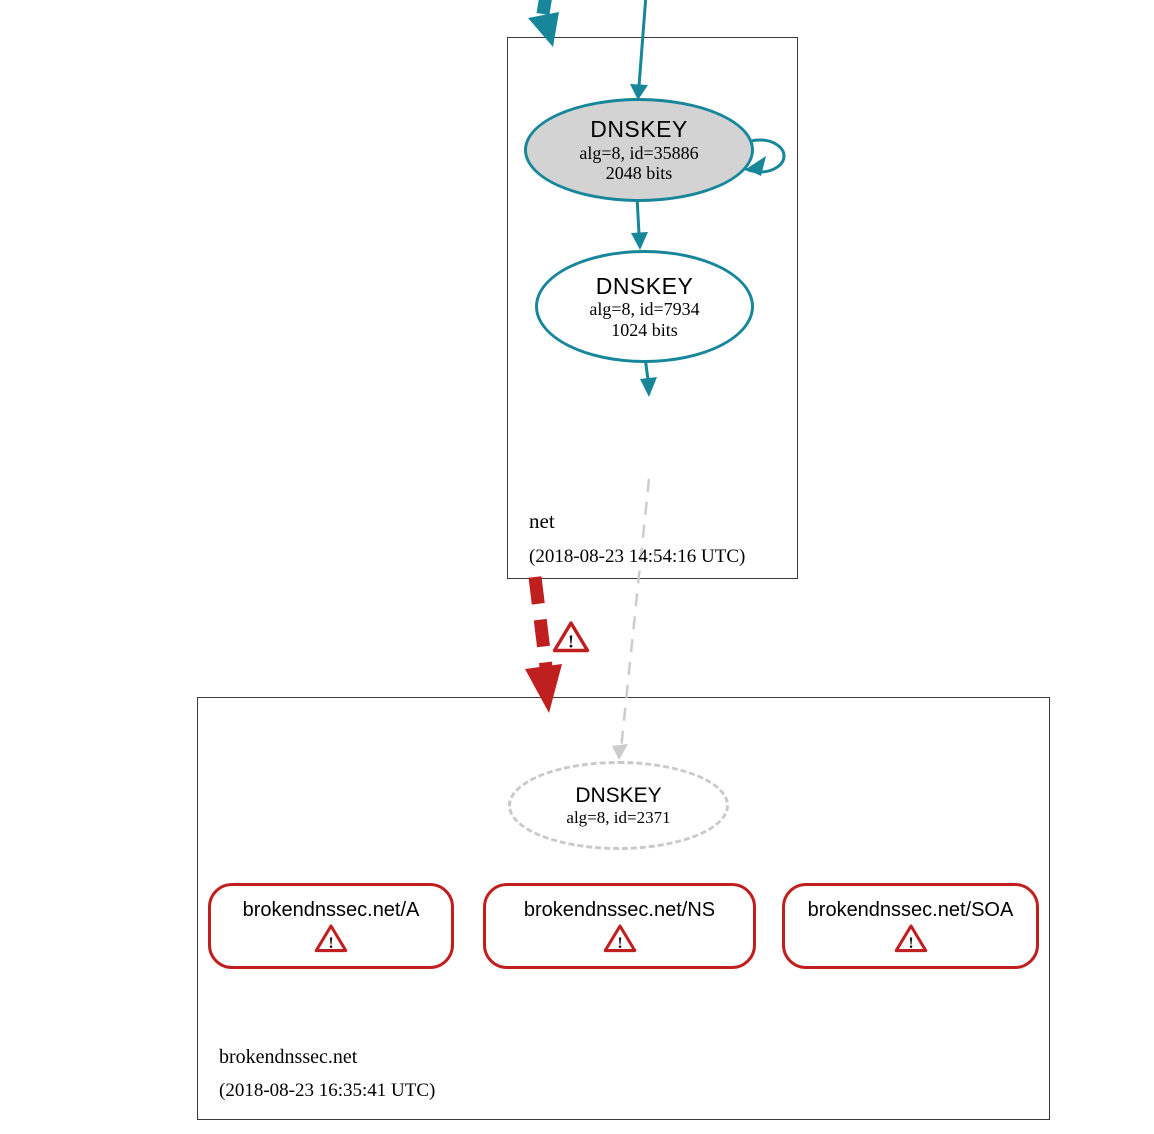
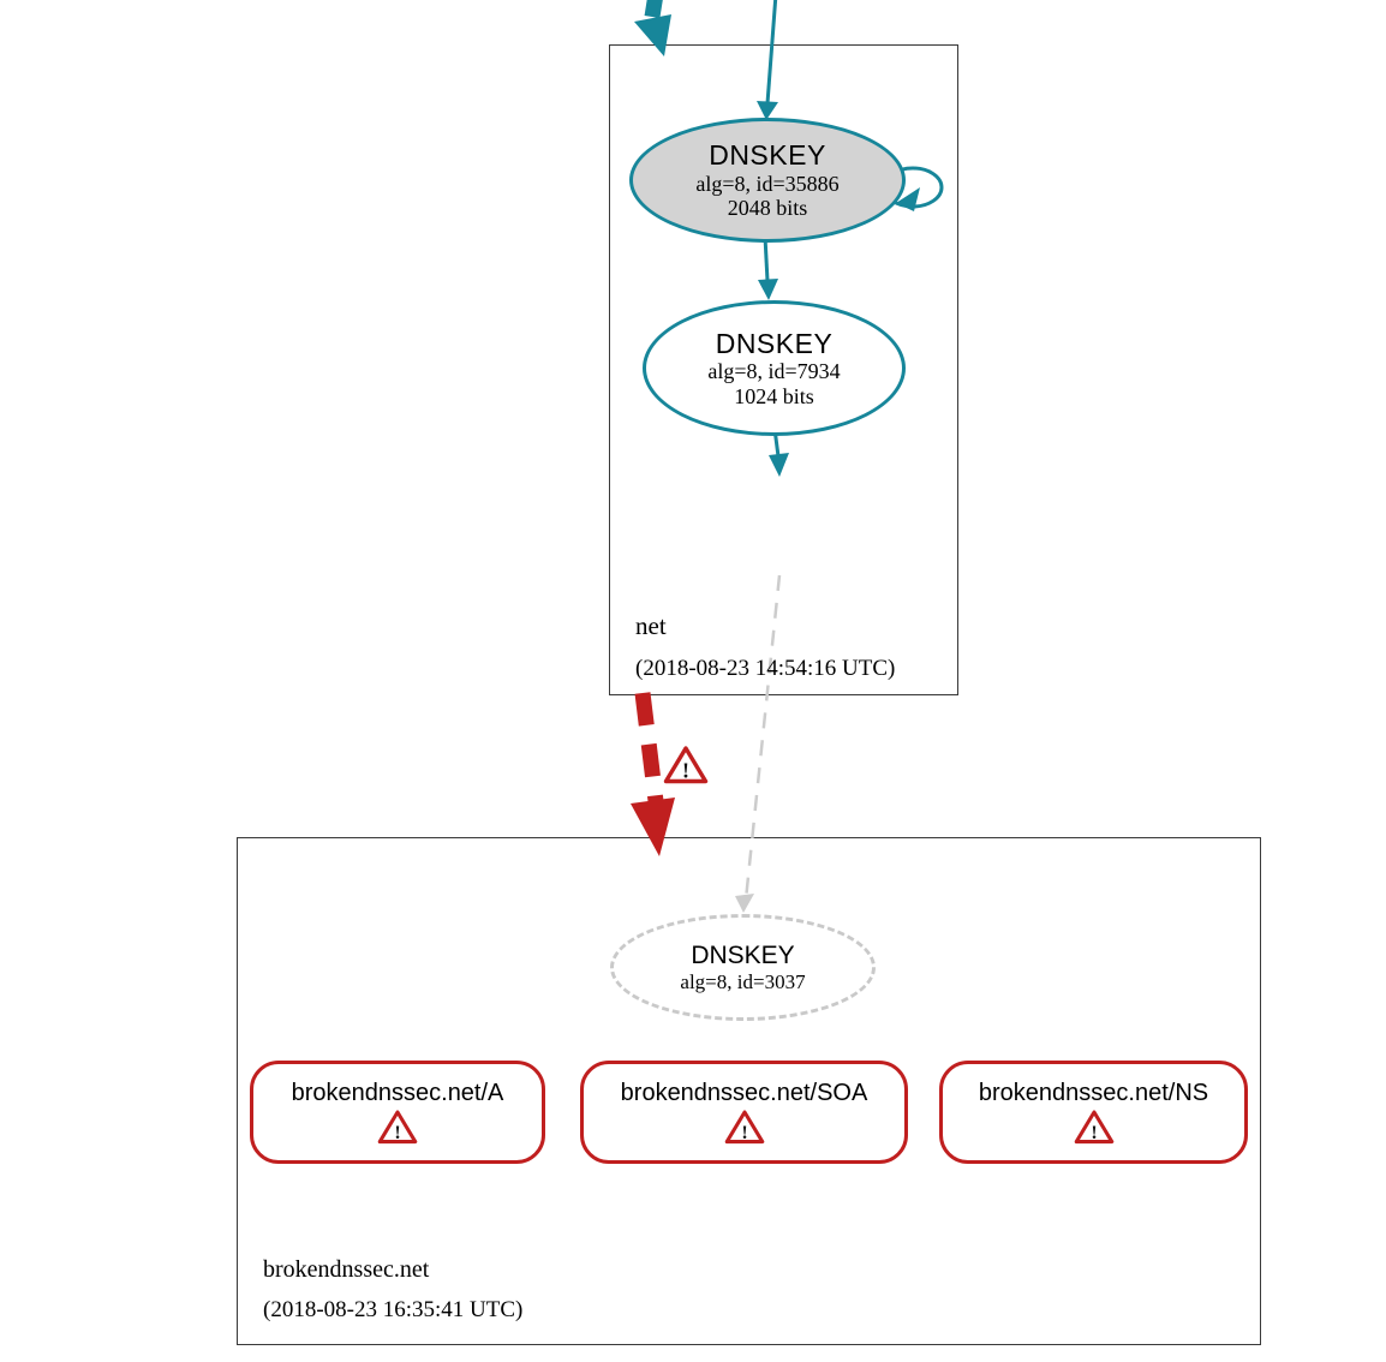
  DNSKEY
  alg=8, id=35886
  2048 bits
  DNSKEY
  alg=8, id=7934
  1024 bits
  net
  (2018-08-23 14:54:16 UTC)
  !
  DNSKEY
- alg=8, id=2371
+ alg=8, id=3037
  brokendnssec.net/A
  !
- brokendnssec.net/NS
+ brokendnssec.net/SOA
  !
- brokendnssec.net/SOA
+ brokendnssec.net/NS
  !
  brokendnssec.net
  (2018-08-23 16:35:41 UTC)
